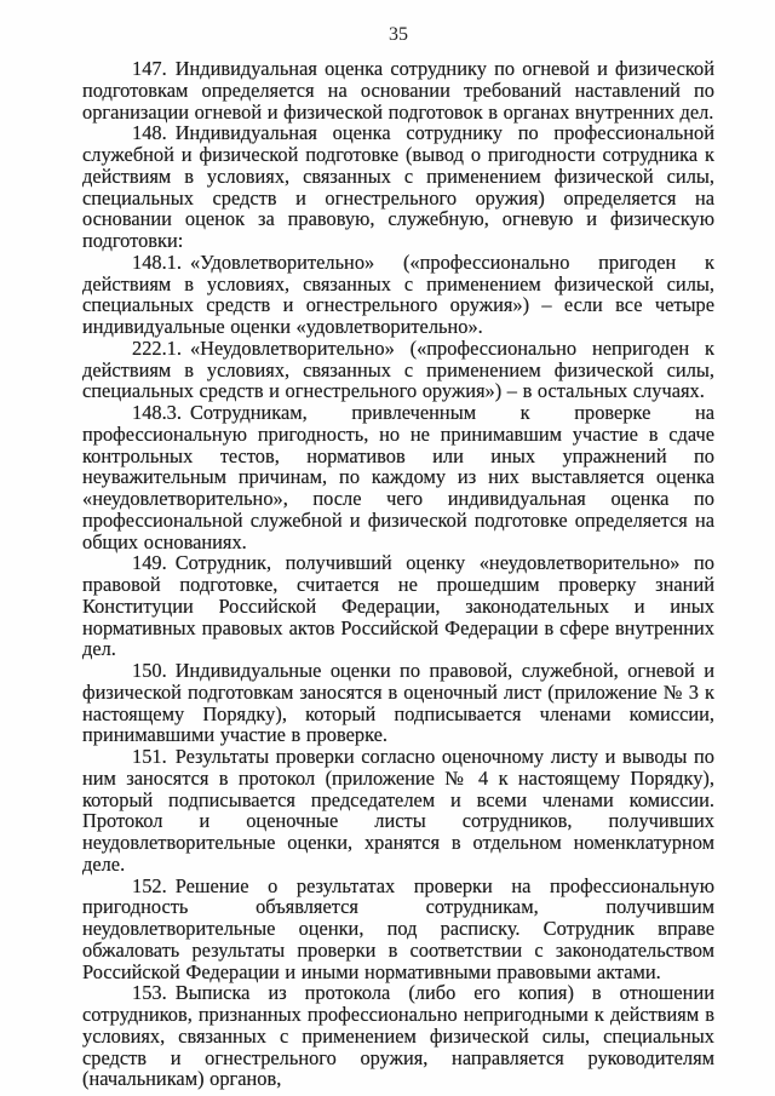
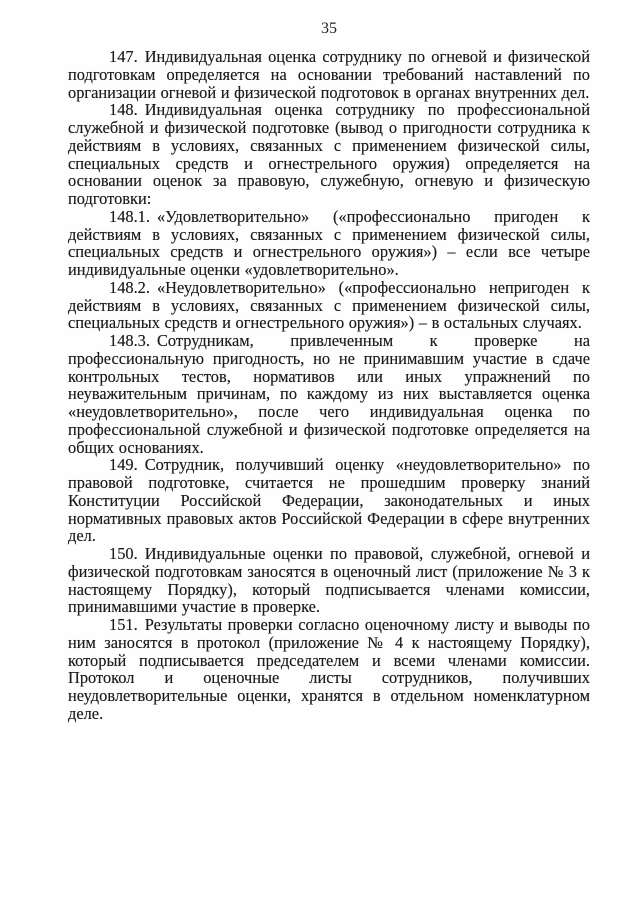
  35
  147. Индивидуальная оценка сотруднику по огневой и физической подготовкам определяется на основании требований наставлений по организации огневой и физической подготовок в органах внутренних дел.
  148. Индивидуальная оценка сотруднику по профессиональной служебной и физической подготовке (вывод о пригодности сотрудника к действиям в условиях, связанных с применением физической силы, специальных средств и огнестрельного оружия) определяется на основании оценок за правовую, служебную, огневую и физическую подготовки:
  148.1. «Удовлетворительно» («профессионально пригоден к действиям в условиях, связанных с применением физической силы, специальных средств и огнестрельного оружия») – если все четыре индивидуальные оценки «удовлетворительно».
- 222.1. «Неудовлетворительно» («профессионально непригоден к действиям в условиях, связанных с применением физической силы, специальных средств и огнестрельного оружия») – в остальных случаях.
+ 148.2. «Неудовлетворительно» («профессионально непригоден к действиям в условиях, связанных с применением физической силы, специальных средств и огнестрельного оружия») – в остальных случаях.
  148.3. Сотрудникам, привлеченным к проверке на профессиональную пригодность, но не принимавшим участие в сдаче контрольных тестов, нормативов или иных упражнений по неуважительным причинам, по каждому из них выставляется оценка «неудовлетворительно», после чего индивидуальная оценка по профессиональной служебной и физической подготовке определяется на общих основаниях.
  149. Сотрудник, получивший оценку «неудовлетворительно» по правовой подготовке, считается не прошедшим проверку знаний Конституции Российской Федерации, законодательных и иных нормативных правовых актов Российской Федерации в сфере внутренних дел.
  150. Индивидуальные оценки по правовой, служебной, огневой и физической подготовкам заносятся в оценочный лист (приложение № 3 к настоящему Порядку), который подписывается членами комиссии, принимавшими участие в проверке.
  151. Результаты проверки согласно оценочному листу и выводы по ним заносятся в протокол (приложение № 4 к настоящему Порядку), который подписывается председателем и всеми членами комиссии. Протокол и оценочные листы сотрудников, получивших неудовлетворительные оценки, хранятся в отдельном номенклатурном деле.
- 152. Решение о результатах проверки на профессиональную пригодность объявляется сотрудникам, получившим неудовлетворительные оценки, под расписку. Сотрудник вправе обжаловать результаты проверки в соответствии с законодательством Российской Федерации и иными нормативными правовыми актами.
- 153. Выписка из протокола (либо его копия) в отношении сотрудников, признанных профессионально непригодными к действиям в условиях, связанных с применением физической силы, специальных средств и огнестрельного оружия, направляется руководителям (начальникам) органов,
